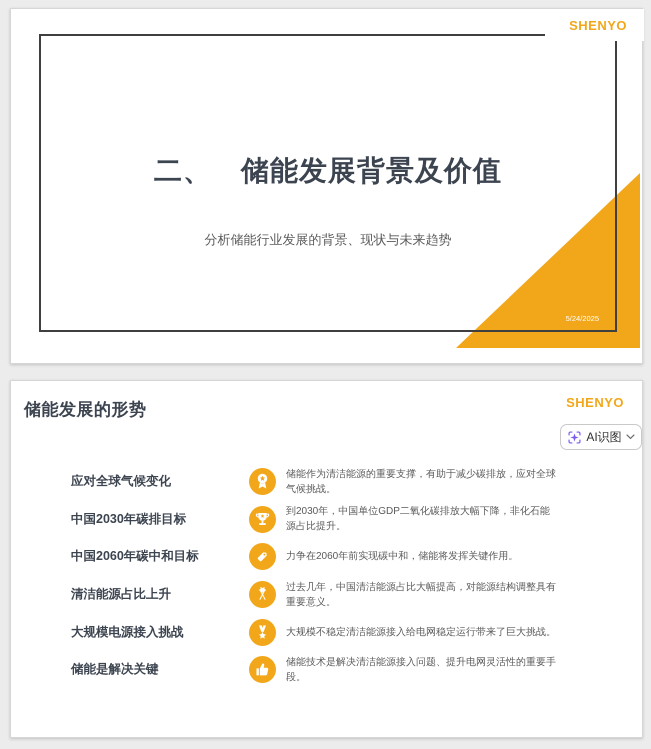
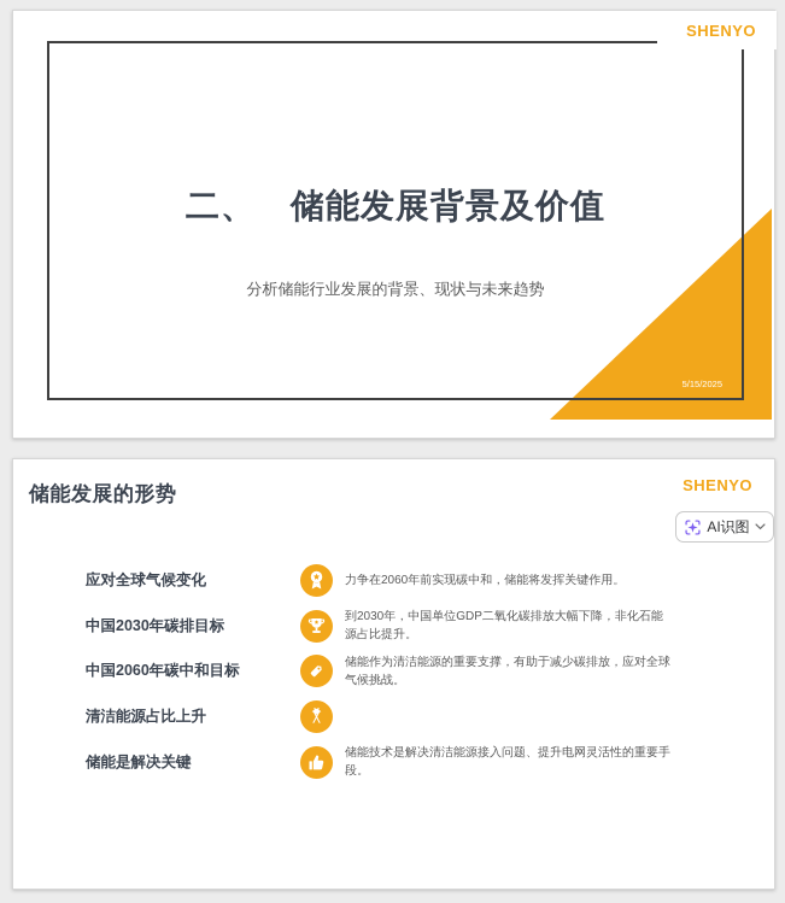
- 5/24/2025
+ 5/15/2025
  SHENYO
  二、 储能发展背景及价值
  分析储能行业发展的背景、现状与未来趋势
  储能发展的形势
  SHENYO
  AI识图
  应对全球气候变化
- 储能作为清洁能源的重要支撑，有助于减少碳排放，应对全球气候挑战。
+ 力争在2060年前实现碳中和，储能将发挥关键作用。
  中国2030年碳排目标
  到2030年，中国单位GDP二氧化碳排放大幅下降，非化石能源占比提升。
  中国2060年碳中和目标
- 力争在2060年前实现碳中和，储能将发挥关键作用。
+ 储能作为清洁能源的重要支撑，有助于减少碳排放，应对全球气候挑战。
  清洁能源占比上升
- 过去几年，中国清洁能源占比大幅提高，对能源结构调整具有重要意义。
- 大规模电源接入挑战
- 大规模不稳定清洁能源接入给电网稳定运行带来了巨大挑战。
  储能是解决关键
  储能技术是解决清洁能源接入问题、提升电网灵活性的重要手段。
